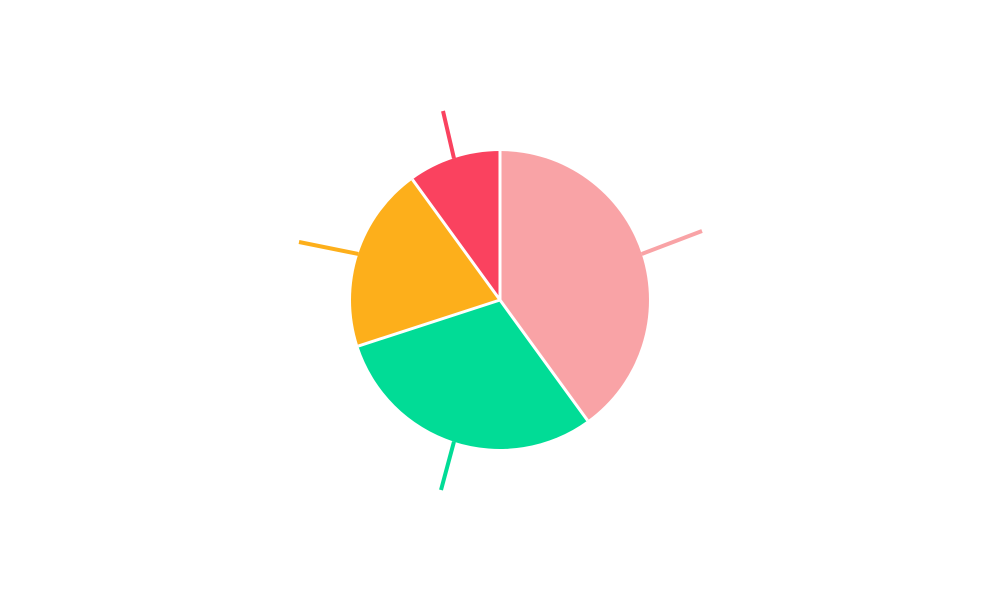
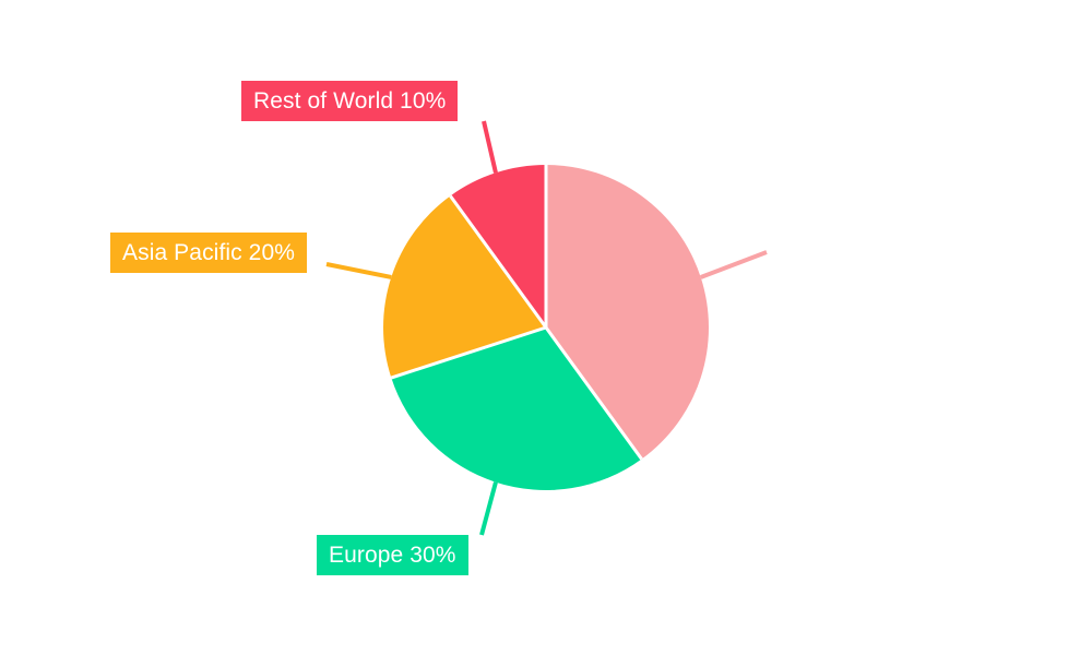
+ Europe 30%
+ Asia Pacific 20%
+ Rest of World 10%
